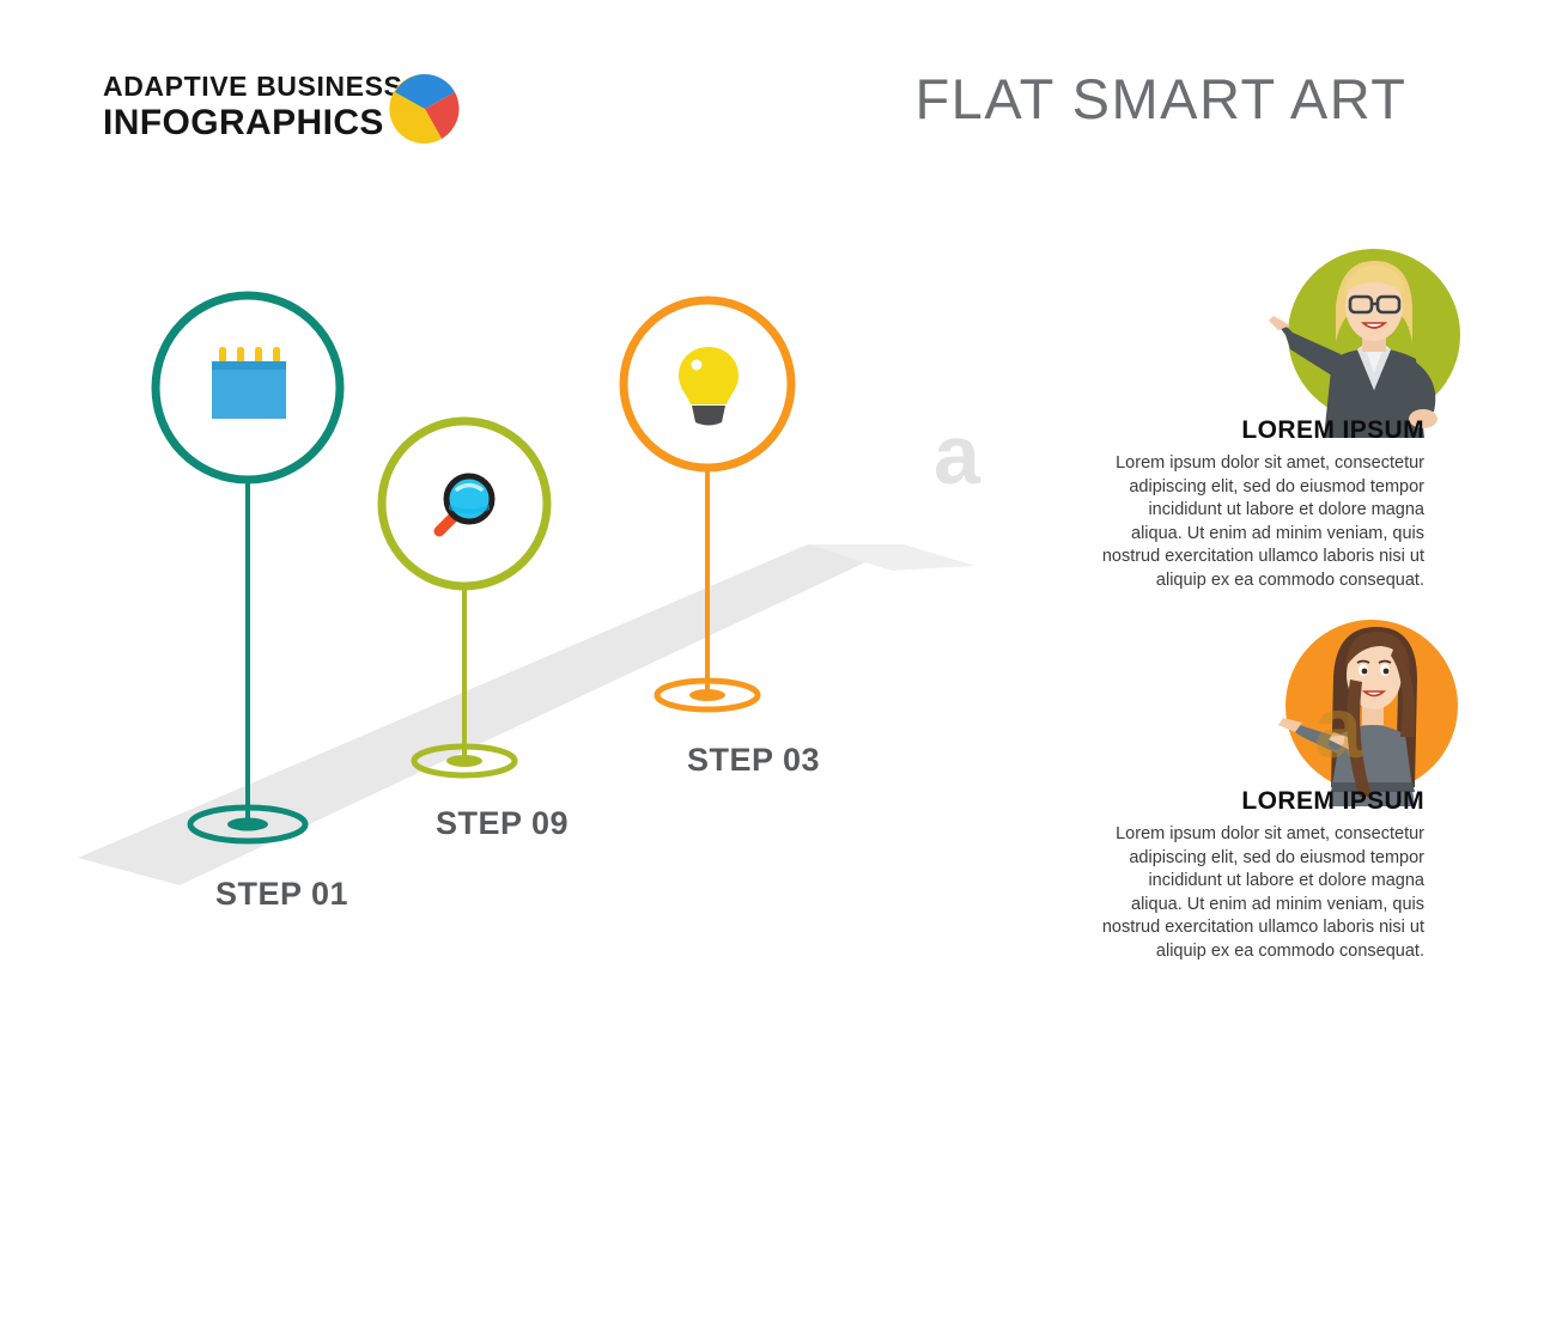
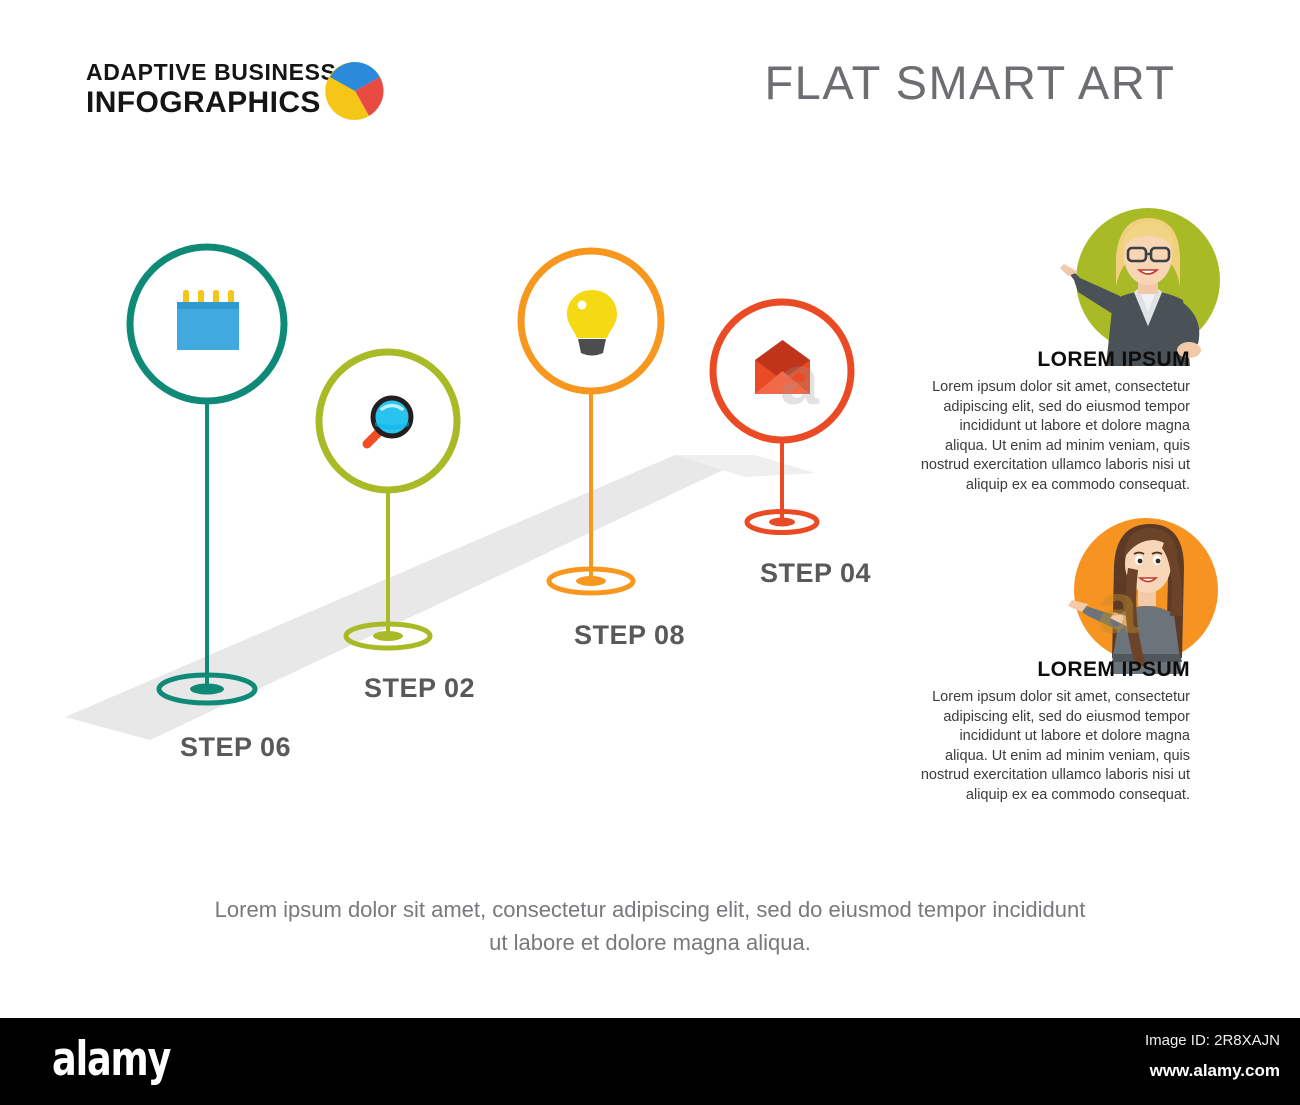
  ADAPTIVE BUSINESS
  INFOGRAPHICS
  FLAT SMART ART
- STEP 01
+ STEP 06
- STEP 09
+ STEP 02
- STEP 03
+ STEP 08
+ STEP 04
  LOREM IPSUM
  Lorem ipsum dolor sit amet, consectetur adipiscing elit, sed do eiusmod tempor incididunt ut labore et dolore magna aliqua. Ut enim ad minim veniam, quis nostrud exercitation ullamco laboris nisi ut aliquip ex ea commodo consequat.
  LOREM IPSUM
  Lorem ipsum dolor sit amet, consectetur adipiscing elit, sed do eiusmod tempor incididunt ut labore et dolore magna aliqua. Ut enim ad minim veniam, quis nostrud exercitation ullamco laboris nisi ut aliquip ex ea commodo consequat.
  a
  a
+ Lorem ipsum dolor sit amet, consectetur adipiscing elit, sed do eiusmod tempor incididunt ut labore et dolore magna aliqua.
+ alamy
+ Image ID: 2R8XAJN
+ www.alamy.com
